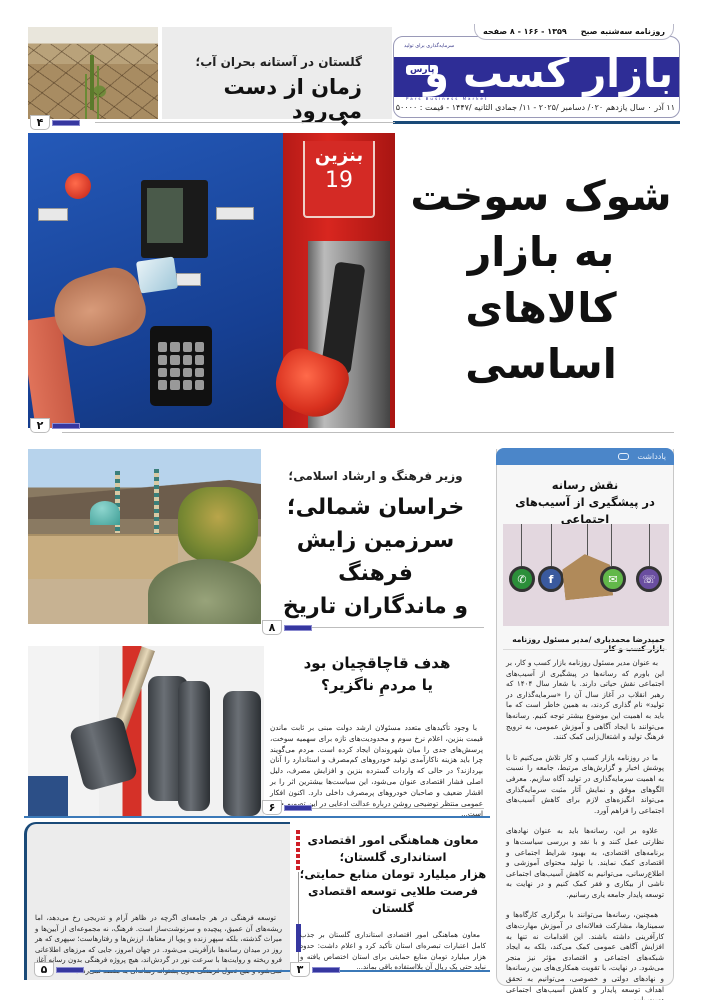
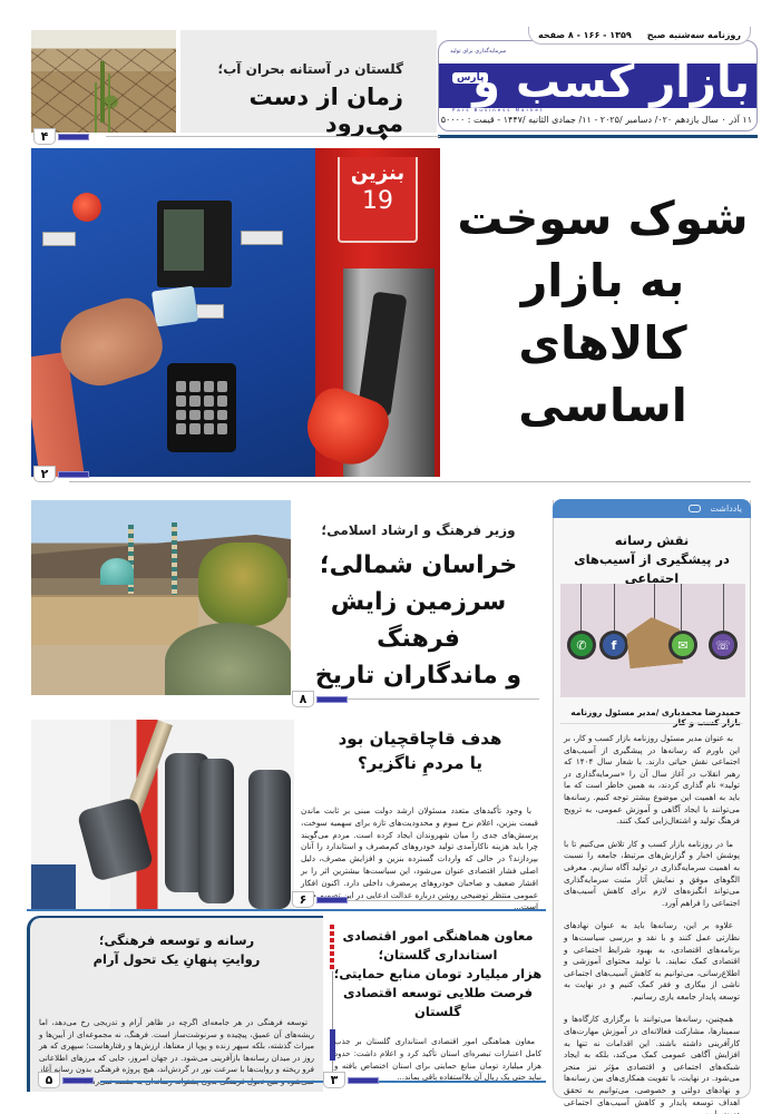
  پارس
  ۱۱ آذر ۰ سال یازدهم ۰۲۰/ دسامبر /۲۰۲۵ - ۱۱/ جمادی الثانیه /۱۴۴۷ - قیمت : ۵۰۰۰۰
  روزنامه سهشنبه صبح
  ۱۳۵۹ - ۱۶۶ - ۸ صفحه
  گلستان در آستانه بحران آب؛
  زمان از دست می‌رود
  ۴
  بنزین
  19
  ۲
  شوک سوخت
  به بازار
  کالاهای اساسی
  یادداشت
  نقش رسانه
  در پیشگیری از آسیب‌های اجتماعی
  ✆
  f
  ✉
  ☏
  حمیدرضا محمدیاری /مدیر مسئول روزنامه
  به عنوان مدیر مسئول روزنامه بازار کسب و کار، بر این باورم که رسانه‌ها در پیشگیری از آسیب‌های اجتماعی نقش حیاتی دارند. با شعار سال ۱۴۰۴ که رهبر انقلاب در آغاز سال آن را «سرمایه‌گذاری در تولید» نام گذاری کردند، به همین خاطر است که ما باید به اهمیت این موضوع بیشتر توجه کنیم. رسانه‌ها می‌توانند با ایجاد آگاهی و آموزش عمومی، به ترویج فرهنگ تولید و اشتغال‌زایی کمک کنند.
  ما در روزنامه بازار کسب و کار تلاش می‌کنیم تا با پوشش اخبار و گزارش‌های مرتبط، جامعه را نسبت به اهمیت سرمایه‌گذاری در تولید آگاه سازیم. معرفی الگوهای موفق و نمایش آثار مثبت سرمایه‌گذاری می‌تواند انگیزه‌های لازم برای کاهش آسیب‌های اجتماعی را فراهم آورد.
  علاوه بر این، رسانه‌ها باید به عنوان نهادهای نظارتی عمل کنند و با نقد و بررسی سیاست‌ها و برنامه‌های اقتصادی، به بهبود شرایط اجتماعی و اقتصادی کمک نمایند. با تولید محتوای آموزشی و اطلاع‌رسانی، می‌توانیم به کاهش آسیب‌های اجتماعی ناشی از بیکاری و فقر کمک کنیم و در نهایت به توسعه پایدار جامعه یاری رسانیم.
  همچنین، رسانه‌ها می‌توانند با برگزاری کارگاه‌ها و سمینارها، مشارکت فعالانه‌ای در آموزش مهارت‌های کارآفرینی داشته باشند. این اقدامات نه تنها به افزایش آگاهی عمومی کمک می‌کند، بلکه به ایجاد شبکه‌های اجتماعی و اقتصادی مؤثر نیز منجر می‌شود. در نهایت، با تقویت همکاری‌های بین رسانه‌ها و نهادهای دولتی و خصوصی، می‌توانیم به تحقق اهداف توسعه پایدار و کاهش آسیب‌های اجتماعی
  وزیر فرهنگ و ارشاد اسلامی؛
  خراسان شمالی؛
  سرزمین زایش فرهنگ
  و ماندگاران تاریخ
  ۸
  هدف قاچاقچیان بود
  یا مردمِ ناگزیر؟
  با وجود تأکیدهای متعدد مسئولان ارشد دولت مبنی بر ثابت ماندن قیمت بنزین، اعلام نرخ سوم و محدودیت‌های تازه برای سهمیه سوخت، پرسش‌های جدی را میان شهروندان ایجاد کرده است. مردم می‌گویند چرا باید هزینه ناکارآمدی تولید خودروهای کم‌مصرف و استاندارد را آنان بپردازند؟ در حالی که واردات گسترده بنزین و افزایش مصرف، دلیل اصلی فشار اقتصادی عنوان می‌شود، این سیاست‌ها بیشترین اثر را بر اقشار ضعیف و صاحبان خودروهای پرمصرف داخلی دارد. اکنون افکار عمومی منتظر توضیحی روشن درباره عدالت ادعایی در این تصمیم است...
  ۶
  معاون هماهنگی امور اقتصادی
  استانداری گلستان؛
  هزار میلیارد تومان منابع حمایتی؛
  فرصت طلایی توسعه اقتصادی گلستان
  معاون هماهنگی امور اقتصادی استانداری گلستان بر جذب کامل اعتبارات تبصره‌ای استان تأکید کرد و اعلام داشت: حدود هزار میلیارد تومان منابع حمایتی برای استان اختصاص یافته و نباید حتی یک ریال آن بلااستفاده باقی بماند...
  ۳
+ رسانه و توسعه فرهنگی؛
+ روایتِ پنهانِ یک تحول آرام
  توسعه فرهنگی در هر جامعه‌ای اگرچه در ظاهر آرام و تدریجی رخ می‌دهد، اما ریشههای آن عمیق، پیچیده و سرنوشت‌ساز است. فرهنگ، نه مجموعه‌ای از آیین‌ها و میراث گذشته، بلکه سپهر زنده و پویا از معناها، ارزش‌ها و رفتارهاست؛ سپهری که هر روز در میدان رسانه‌ها بازآفرینی می‌شود. در جهان امروز، جایی که مرزهای اطلاعاتی فرو ریخته و روایت‌ها با سرعت نور در گردش‌اند، هیچ پروژه فرهنگی بدون رسانه آغاز‌ر
  ۵
